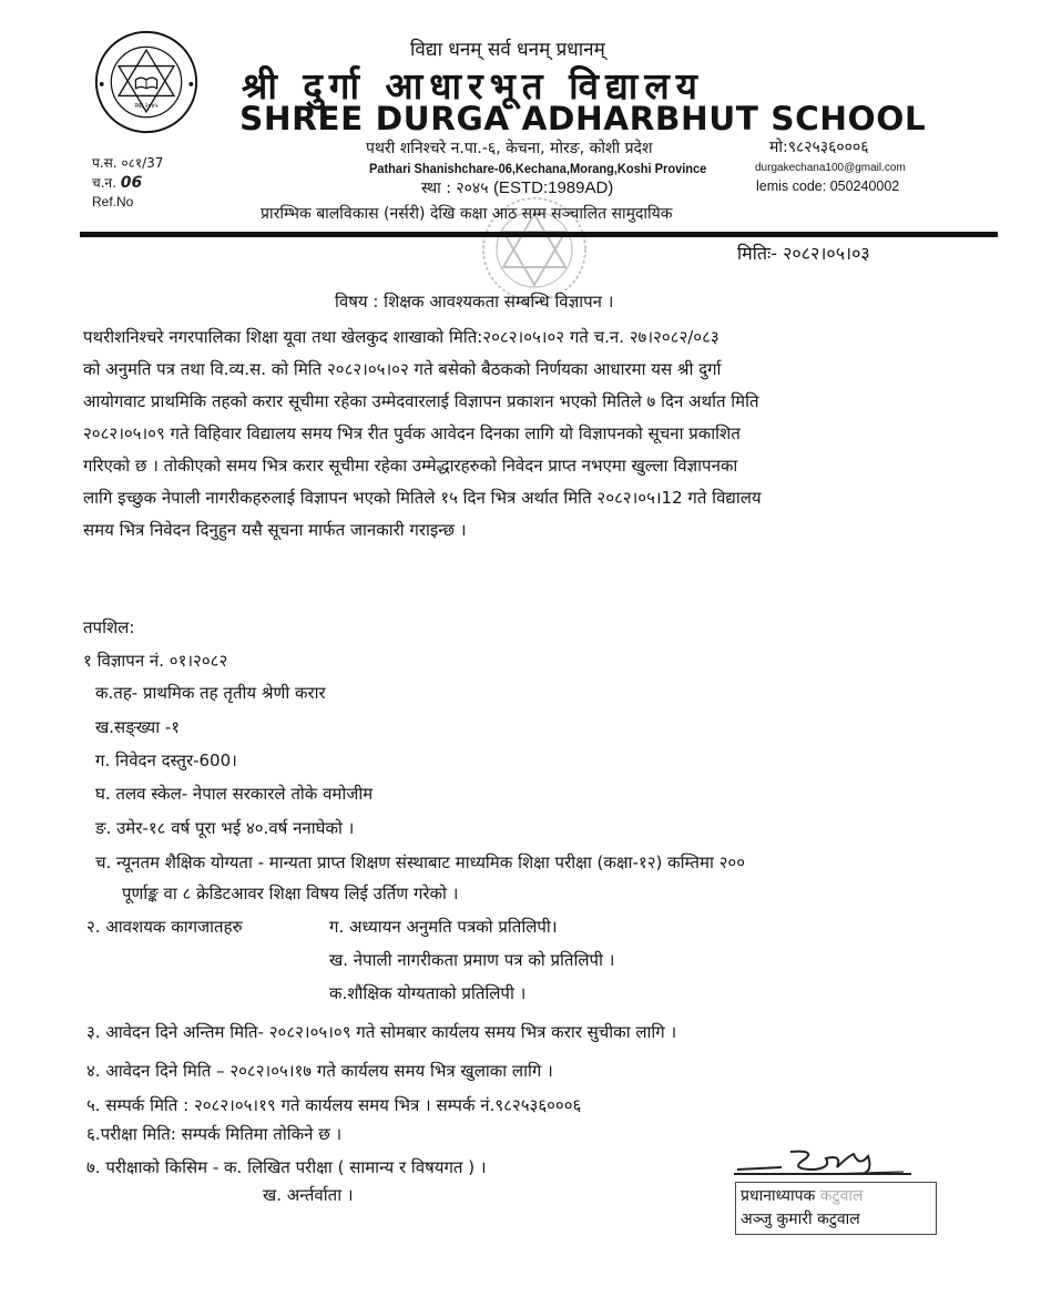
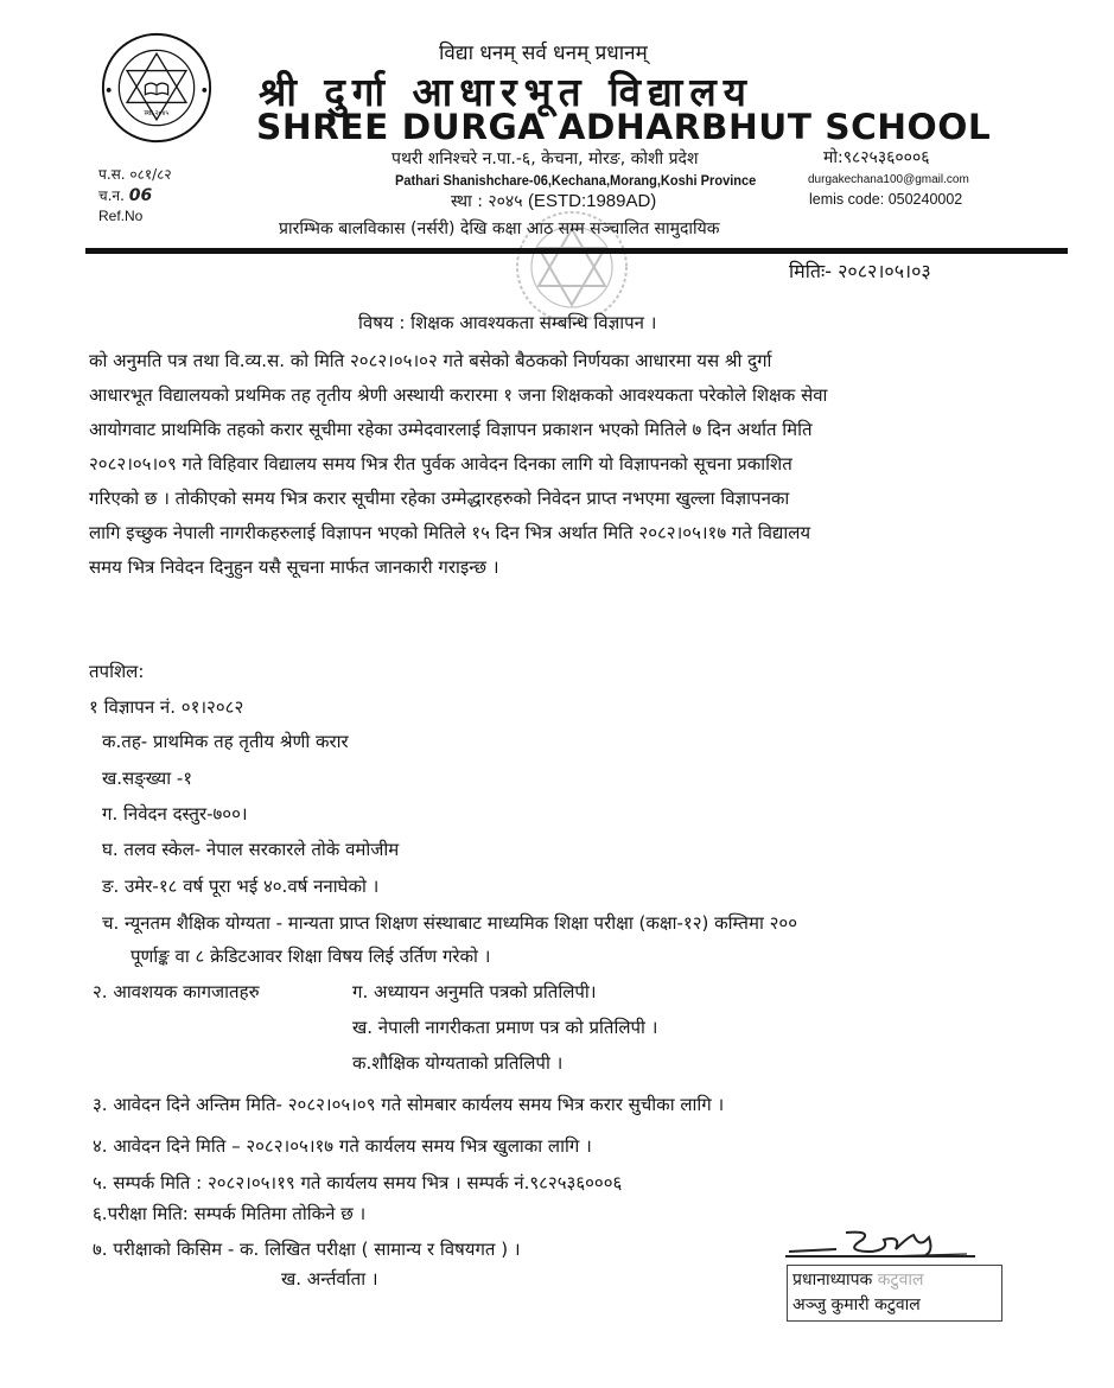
  विद्या धनम् सर्व धनम् प्रधानम्
  श्री दुर्गा आधारभूत विद्यालय
  SHREE DURGA ADHARBHUT SCHOOL
  पथरी शनिश्चरे न.पा.-६, केचना, मोरङ, कोशी प्रदेश
  Pathari Shanishchare-06,Kechana,Morang,Koshi Province
  स्था : २०४५ (ESTD:1989AD)
  प्रारम्भिक बालविकास (नर्सरी) देखि कक्षा आठ सम्म सञ्चालित सामुदायिक
  मो:९८२५३६०००६
  durgakechana100@gmail.com
  lemis code: 050240002
- प.स. ०८१/37
+ प.स. ०८१/८२
  च.न. 06
  Ref.No
  मितिः- २०८२।०५।०३
  विषय : शिक्षक आवश्यकता सम्बन्धि विज्ञापन ।
- पथरीशनिश्चरे नगरपालिका शिक्षा यूवा तथा खेलकुद शाखाको मिति:२०८२।०५।०२ गते च.न. २७।२०८२/०८३
  को अनुमति पत्र तथा वि.व्य.स. को मिति २०८२।०५।०२ गते बसेको बैठकको निर्णयका आधारमा यस श्री दुर्गा
+ आधारभूत विद्यालयको प्रथमिक तह तृतीय श्रेणी अस्थायी करारमा १ जना शिक्षकको आवश्यकता परेकोले शिक्षक सेवा
  आयोगवाट प्राथमिकि तहको करार सूचीमा रहेका उम्मेदवारलाई विज्ञापन प्रकाशन भएको मितिले ७ दिन अर्थात मिति
  २०८२।०५।०९ गते विहिवार विद्यालय समय भित्र रीत पुर्वक आवेदन दिनका लागि यो विज्ञापनको सूचना प्रकाशित
  गरिएको छ । तोकीएको समय भित्र करार सूचीमा रहेका उम्मेद्धारहरुको निवेदन प्राप्त नभएमा खुल्ला विज्ञापनका
- लागि इच्छुक नेपाली नागरीकहरुलाई विज्ञापन भएको मितिले १५ दिन भित्र अर्थात मिति २०८२।०५।12 गते विद्यालय
+ लागि इच्छुक नेपाली नागरीकहरुलाई विज्ञापन भएको मितिले १५ दिन भित्र अर्थात मिति २०८२।०५।१७ गते विद्यालय
  समय भित्र निवेदन दिनुहुन यसै सूचना मार्फत जानकारी गराइन्छ ।
  तपशिल:
  १ विज्ञापन नं. ०१।२०८२
  क.तह- प्राथमिक तह तृतीय श्रेणी करार
  ख.सङ्ख्या -१
- ग. निवेदन दस्तुर-600।
+ ग. निवेदन दस्तुर-७००।
  घ. तलव स्केल- नेपाल सरकारले तोके वमोजीम
  ङ. उमेर-१८ वर्ष पूरा भई ४०.वर्ष ननाघेको ।
  च. न्यूनतम शैक्षिक योग्यता - मान्यता प्राप्त शिक्षण संस्थाबाट माध्यमिक शिक्षा परीक्षा (कक्षा-१२) कम्तिमा २००
  पूर्णाङ्क वा ८ क्रेडिटआवर शिक्षा विषय लिई उर्तिण गरेको ।
  २. आवशयक कागजातहरु
  ग. अध्यायन अनुमति पत्रको प्रतिलिपी।
  ख. नेपाली नागरीकता प्रमाण पत्र को प्रतिलिपी ।
  क.शौक्षिक योग्यताको प्रतिलिपी ।
  ३. आवेदन दिने अन्तिम मिति- २०८२।०५।०९ गते सोमबार कार्यलय समय भित्र करार सुचीका लागि ।
  ४. आवेदन दिने मिति – २०८२।०५।१७ गते कार्यलय समय भित्र खुलाका लागि ।
  ५. सम्पर्क मिति : २०८२।०५।१९ गते कार्यलय समय भित्र । सम्पर्क नं.९८२५३६०००६
  ६.परीक्षा मिति: सम्पर्क मितिमा तोकिने छ ।
  ७. परीक्षाको किसिम - क. लिखित परीक्षा ( सामान्य र विषयगत ) ।
  ख. अर्न्तर्वाता ।
  प्रधानाध्यापक कटुवाल
  अञ्जु कुमारी कटुवाल
